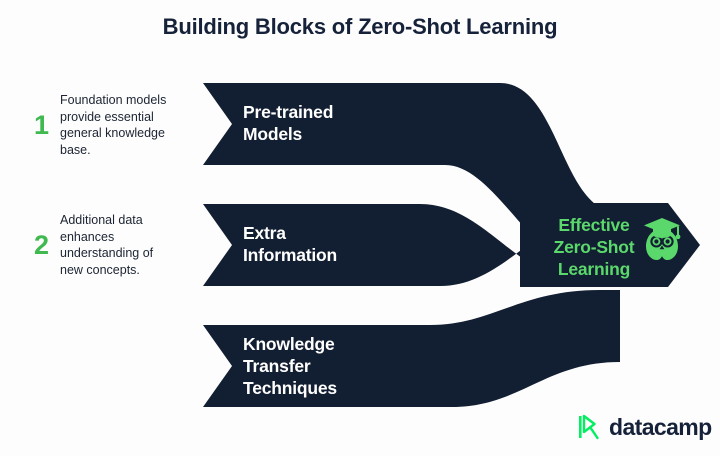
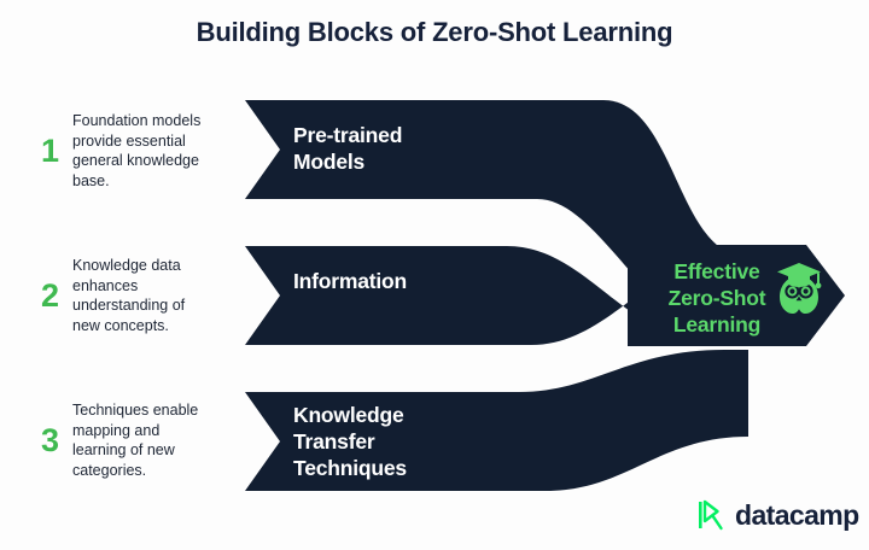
  Building Blocks of Zero-Shot Learning
  1
  Foundation models provide essential general knowledge base.
  2
- Additional data enhances understanding of new concepts.
+ Knowledge data enhances understanding of new concepts.
+ 3
+ Techniques enable mapping and learning of new categories.
  Pre-trained
  Models
- Extra
  Information
  Knowledge
  Transfer
  Techniques
  Effective
  Zero-Shot
  Learning
  datacamp
